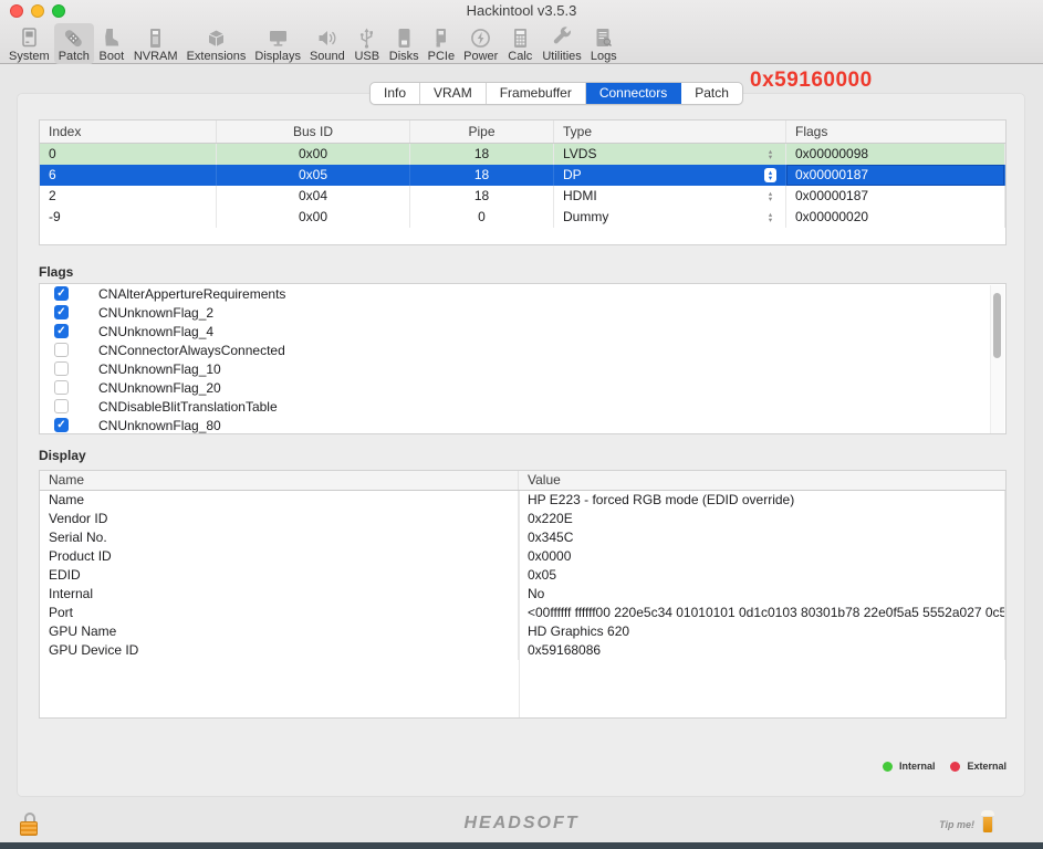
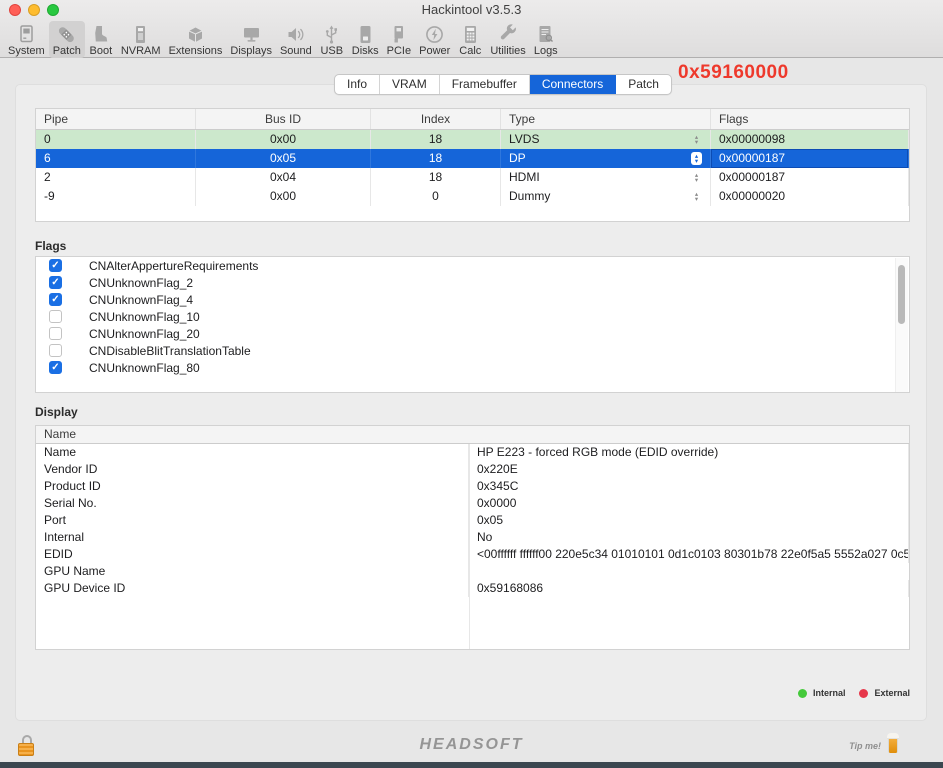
  Hackintool v3.5.3
  System
  Patch
  Boot
  NVRAM
  Extensions
  Displays
  Sound
  USB
  Disks
  PCIe
  Power
  Calc
  Utilities
  Logs
  Info
  VRAM
  Framebuffer
  Connectors
  Patch
  0x59160000
- Index
+ Pipe
  Bus ID
- Pipe
+ Index
  Type
  Flags
  0
  0x00
  18
  LVDS
  0x00000098
  6
  0x05
  18
  DP
  0x00000187
  2
  0x04
  18
  HDMI
  0x00000187
  -9
  0x00
  0
  Dummy
  0x00000020
  Flags
  ✓
  CNAlterAppertureRequirements
  ✓
  CNUnknownFlag_2
  ✓
  CNUnknownFlag_4
- CNConnectorAlwaysConnected
  CNUnknownFlag_10
  CNUnknownFlag_20
  CNDisableBlitTranslationTable
  ✓
  CNUnknownFlag_80
  Display
  Name
- Value
  Name
  HP E223 - forced RGB mode (EDID override)
  Vendor ID
  0x220E
- Serial No.
+ Product ID
  0x345C
- Product ID
+ Serial No.
  0x0000
- EDID
+ Port
  0x05
  Internal
  No
- Port
+ EDID
  <00ffffff ffffff00 220e5c34 01010101 0d1c0103 80301b78 22e0f5a5 5552a027 0c5
  GPU Name
- HD Graphics 620
  GPU Device ID
  0x59168086
  Internal
  External
  HEADSOFT
  Tip me!
